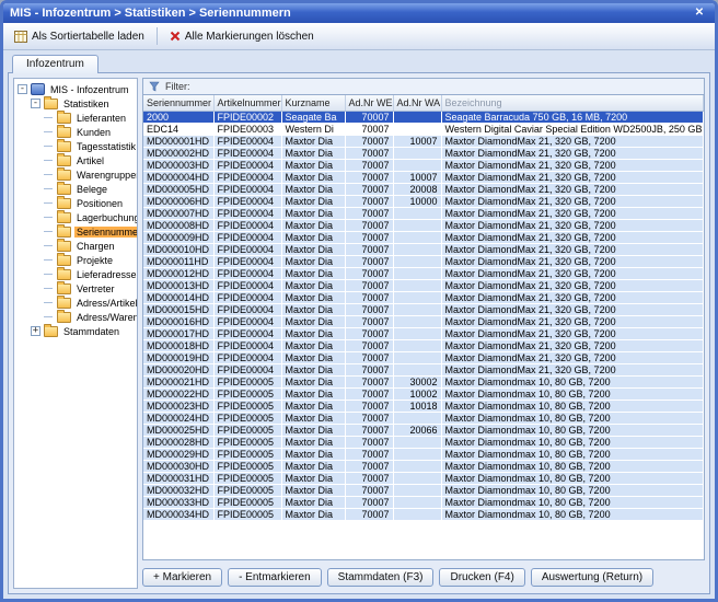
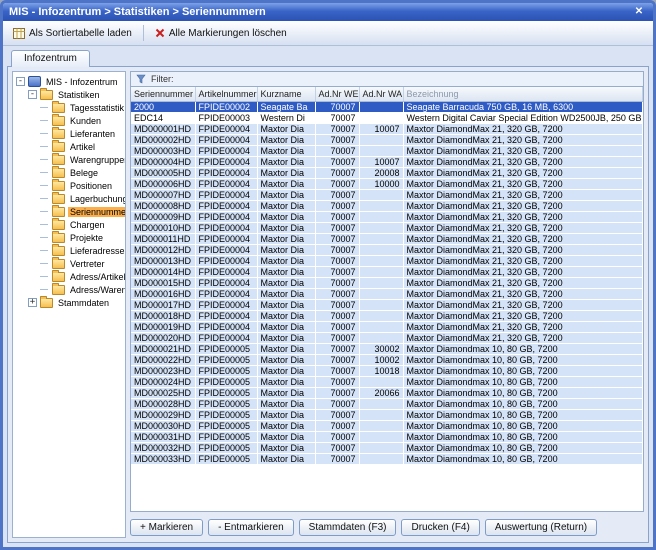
  MIS - Infozentrum > Statistiken > Seriennummern
  ✕
  Als Sortiertabelle laden
  Alle Markierungen löschen
  Infozentrum
  -
  MIS - Infozentrum
  -
  Statistiken
- Lieferanten
+ Tagesstatistik
  Kunden
- Tagesstatistik
+ Lieferanten
  Artikel
  Warengruppe
  Belege
  Positionen
  Lagerbuchun
  Seriennumme
  Chargen
  Projekte
  Lieferadresse
  Vertreter
  Adress/Artikel
  +
  Stammdaten
  Filter:
  Seriennummer	Artikelnummer	Kurzname	Ad.Nr WE	Ad.Nr WA	Bezeichnung
- 2000	FPIDE00002	Seagate Ba	70007		Seagate Barracuda 750 GB, 16 MB, 7200
+ 2000	FPIDE00002	Seagate Ba	70007		Seagate Barracuda 750 GB, 16 MB, 6300
  EDC14	FPIDE00003	Western Di	70007		Western Digital Caviar Special Edition WD2500JB, 250 GB
  MD000001HD	FPIDE00004	Maxtor Dia	70007	10007	Maxtor DiamondMax 21, 320 GB, 7200
  MD000002HD	FPIDE00004	Maxtor Dia	70007		Maxtor DiamondMax 21, 320 GB, 7200
  MD000003HD	FPIDE00004	Maxtor Dia	70007		Maxtor DiamondMax 21, 320 GB, 7200
  MD000004HD	FPIDE00004	Maxtor Dia	70007	10007	Maxtor DiamondMax 21, 320 GB, 7200
  MD000005HD	FPIDE00004	Maxtor Dia	70007	20008	Maxtor DiamondMax 21, 320 GB, 7200
  MD000006HD	FPIDE00004	Maxtor Dia	70007	10000	Maxtor DiamondMax 21, 320 GB, 7200
  MD000007HD	FPIDE00004	Maxtor Dia	70007		Maxtor DiamondMax 21, 320 GB, 7200
  MD000008HD	FPIDE00004	Maxtor Dia	70007		Maxtor DiamondMax 21, 320 GB, 7200
  MD000009HD	FPIDE00004	Maxtor Dia	70007		Maxtor DiamondMax 21, 320 GB, 7200
  MD000010HD	FPIDE00004	Maxtor Dia	70007		Maxtor DiamondMax 21, 320 GB, 7200
  MD000011HD	FPIDE00004	Maxtor Dia	70007		Maxtor DiamondMax 21, 320 GB, 7200
  MD000012HD	FPIDE00004	Maxtor Dia	70007		Maxtor DiamondMax 21, 320 GB, 7200
  MD000013HD	FPIDE00004	Maxtor Dia	70007		Maxtor DiamondMax 21, 320 GB, 7200
  MD000014HD	FPIDE00004	Maxtor Dia	70007		Maxtor DiamondMax 21, 320 GB, 7200
  MD000015HD	FPIDE00004	Maxtor Dia	70007		Maxtor DiamondMax 21, 320 GB, 7200
  MD000016HD	FPIDE00004	Maxtor Dia	70007		Maxtor DiamondMax 21, 320 GB, 7200
  MD000017HD	FPIDE00004	Maxtor Dia	70007		Maxtor DiamondMax 21, 320 GB, 7200
  MD000018HD	FPIDE00004	Maxtor Dia	70007		Maxtor DiamondMax 21, 320 GB, 7200
  MD000019HD	FPIDE00004	Maxtor Dia	70007		Maxtor DiamondMax 21, 320 GB, 7200
  MD000020HD	FPIDE00004	Maxtor Dia	70007		Maxtor DiamondMax 21, 320 GB, 7200
  MD000021HD	FPIDE00005	Maxtor Dia	70007	30002	Maxtor Diamondmax 10, 80 GB, 7200
  MD000022HD	FPIDE00005	Maxtor Dia	70007	10002	Maxtor Diamondmax 10, 80 GB, 7200
  MD000023HD	FPIDE00005	Maxtor Dia	70007	10018	Maxtor Diamondmax 10, 80 GB, 7200
  MD000024HD	FPIDE00005	Maxtor Dia	70007		Maxtor Diamondmax 10, 80 GB, 7200
  MD000025HD	FPIDE00005	Maxtor Dia	70007	20066	Maxtor Diamondmax 10, 80 GB, 7200
  MD000028HD	FPIDE00005	Maxtor Dia	70007		Maxtor Diamondmax 10, 80 GB, 7200
  MD000029HD	FPIDE00005	Maxtor Dia	70007		Maxtor Diamondmax 10, 80 GB, 7200
  MD000030HD	FPIDE00005	Maxtor Dia	70007		Maxtor Diamondmax 10, 80 GB, 7200
  MD000031HD	FPIDE00005	Maxtor Dia	70007		Maxtor Diamondmax 10, 80 GB, 7200
  MD000032HD	FPIDE00005	Maxtor Dia	70007		Maxtor Diamondmax 10, 80 GB, 7200
  MD000033HD	FPIDE00005	Maxtor Dia	70007		Maxtor Diamondmax 10, 80 GB, 7200
- MD000034HD	FPIDE00005	Maxtor Dia	70007		Maxtor Diamondmax 10, 80 GB, 7200
  + Markieren
  - Entmarkieren
  Stammdaten (F3)
  Drucken (F4)
  Auswertung (Return)
